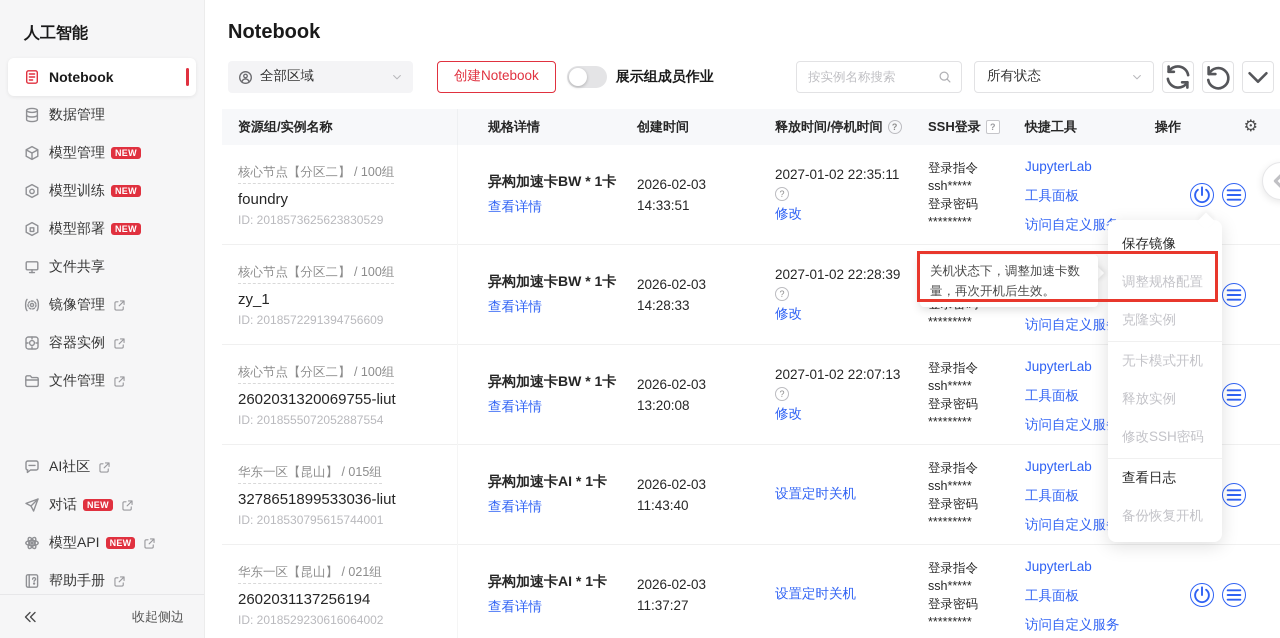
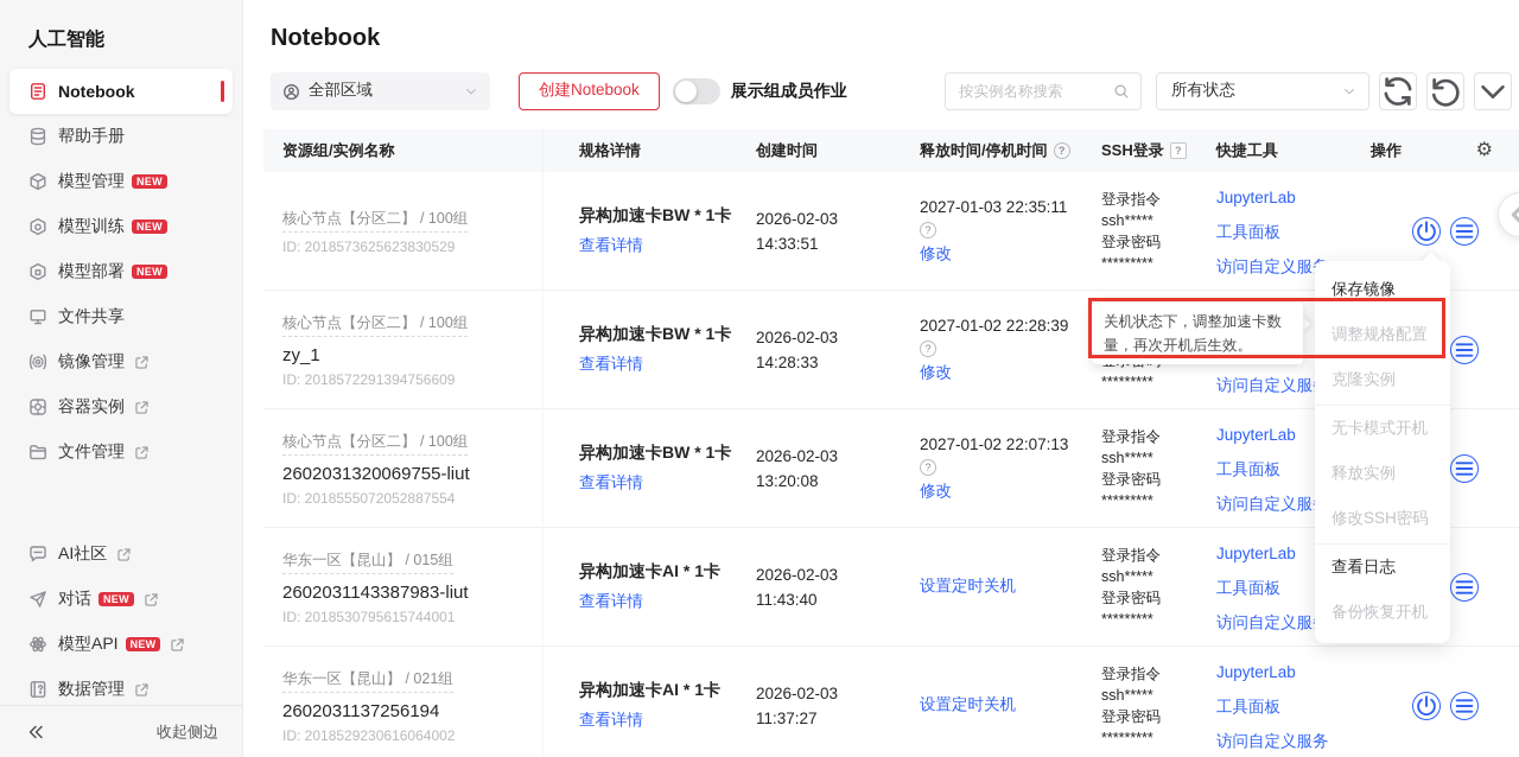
  人工智能
  Notebook
- 数据管理
+ 帮助手册
  模型管理
  NEW
  模型训练
  NEW
  模型部署
  NEW
  文件共享
  镜像管理
  容器实例
  文件管理
  AI社区
  对话
  NEW
  模型API
  NEW
- 帮助手册
+ 数据管理
  收起侧边
  Notebook
  全部区域
  创建Notebook
  展示组成员作业
  按实例名称搜索
  所有状态
  资源组/实例名称
  规格详情
  创建时间
  释放时间/停机时间
  ?
  SSH登录
  ?
  快捷工具
  操作
  ⚙
  核心节点【分区二】 / 100组
- foundry
  ID: 2018573625623830529
  异构加速卡BW * 1卡
  查看详情
  2026-02-03
  14:33:51
- 2027-01-02 22:35:11
+ 2027-01-03 22:35:11
  ?
  修改
  登录指令
  ssh*****
  登录密码
  *********
  JupyterLab
  工具面板
  访问自定义服
  核心节点【分区二】 / 100组
  zy_1
  ID: 2018572291394756609
  异构加速卡BW * 1卡
  查看详情
  2026-02-03
  14:28:33
  2027-01-02 22:28:39
  ?
  修改
  *********
  访问自定义服
  核心节点【分区二】 / 100组
  2602031320069755-liut
  ID: 2018555072052887554
  异构加速卡BW * 1卡
  查看详情
  2026-02-03
  13:20:08
  2027-01-02 22:07:13
  ?
  修改
  登录指令
  ssh*****
  登录密码
  *********
  JupyterLab
  工具面板
  访问自定义服
  华东一区【昆山】 / 015组
- 3278651899533036-liut
+ 2602031143387983-liut
  ID: 2018530795615744001
  异构加速卡AI * 1卡
  查看详情
  2026-02-03
  11:43:40
  设置定时关机
  登录指令
  ssh*****
  登录密码
  *********
  JupyterLab
  工具面板
  访问自定义服
  华东一区【昆山】 / 021组
  2602031137256194
  ID: 2018529230616064002
  异构加速卡AI * 1卡
  查看详情
  2026-02-03
  11:37:27
  设置定时关机
  登录指令
  ssh*****
  登录密码
  *********
  JupyterLab
  工具面板
  访问自定义服务
  保存镜像
  调整规格配置
  克隆实例
  无卡模式开机
  释放实例
  修改SSH密码
  查看日志
  备份恢复开机
  关机状态下，调整加速卡数量，再次开机后生效。
